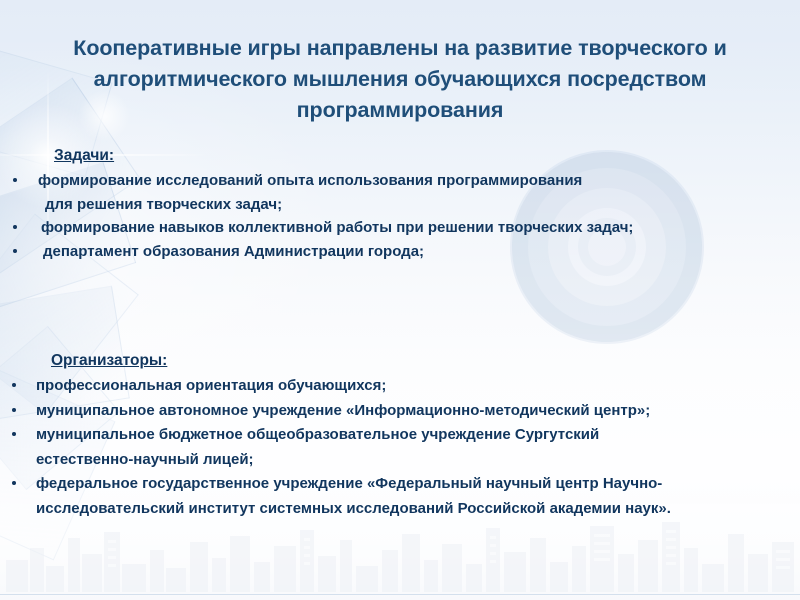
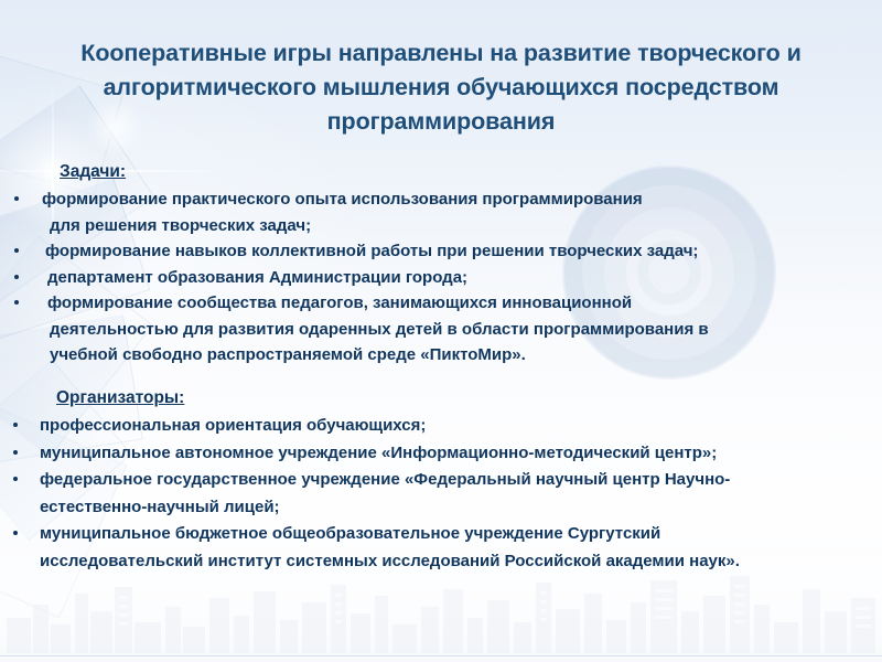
  Кооперативные игры направлены на развитие творческого и алгоритмического мышления обучающихся посредством программирования
  Задачи:
- формирование исследований опыта использования программирования
+ формирование практического опыта использования программирования
  для решения творческих задач;
  формирование навыков коллективной работы при решении творческих задач;
  департамент образования Администрации города;
+ формирование сообщества педагогов, занимающихся инновационной
+ деятельностью для развития одаренных детей в области программирования в
+ учебной свободно распространяемой среде «ПиктоМир».
  Организаторы:
  профессиональная ориентация обучающихся;
  муниципальное автономное учреждение «Информационно-методический центр»;
- муниципальное бюджетное общеобразовательное учреждение Сургутский
+ федеральное государственное учреждение «Федеральный научный центр Научно-
  естественно-научный лицей;
- федеральное государственное учреждение «Федеральный научный центр Научно-
+ муниципальное бюджетное общеобразовательное учреждение Сургутский
  исследовательский институт системных исследований Российской академии наук».
